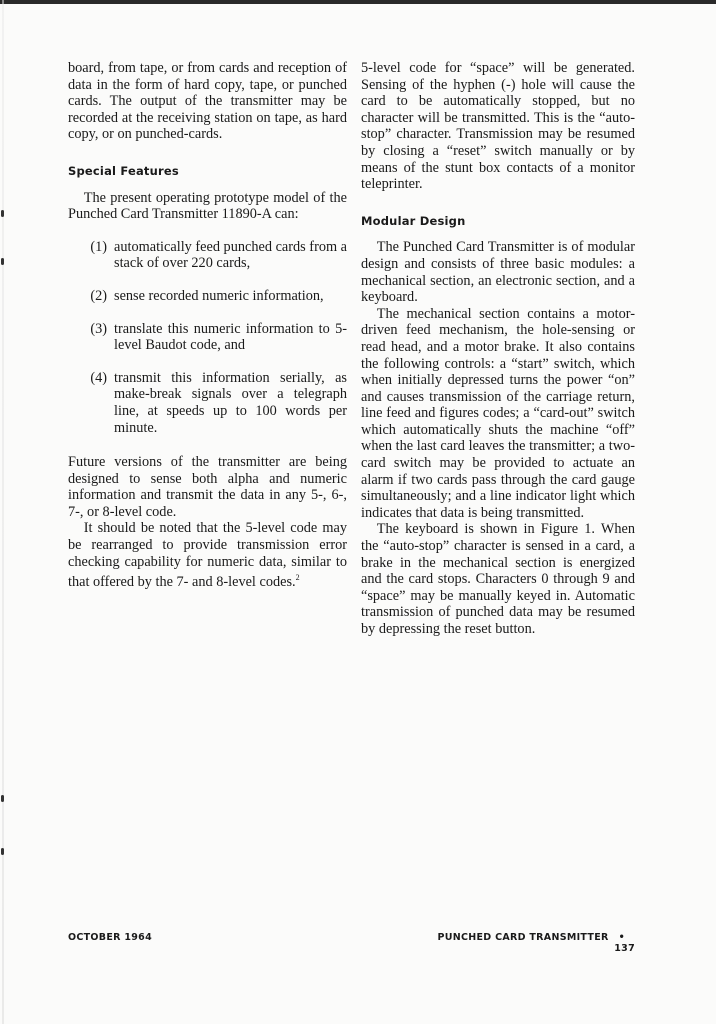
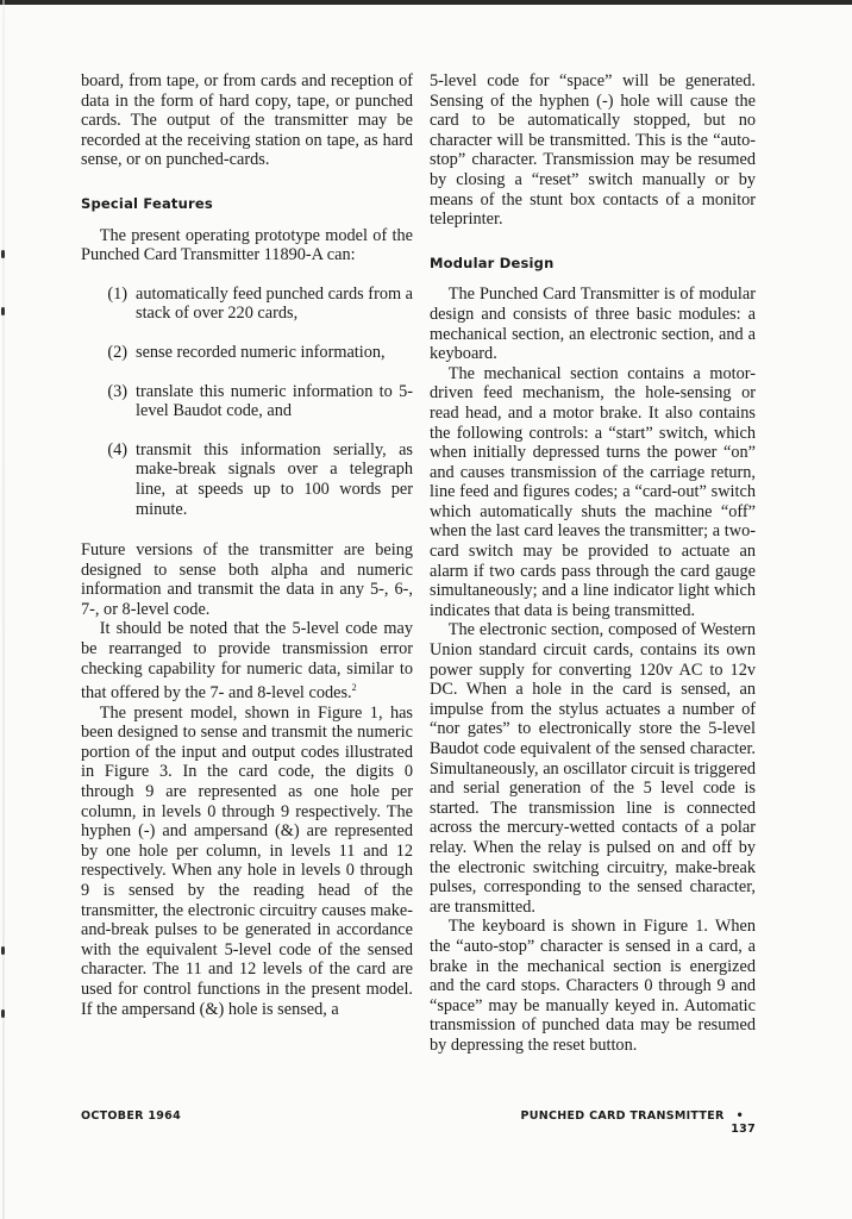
- board, from tape, or from cards and reception of data in the form of hard copy, tape, or punched cards. The output of the transmitter may be recorded at the receiving station on tape, as hard copy, or on punched-cards.
+ board, from tape, or from cards and reception of data in the form of hard copy, tape, or punched cards. The output of the transmitter may be recorded at the receiving station on tape, as hard sense, or on punched-cards.
  Special Features
  The present operating prototype model of the Punched Card Transmitter 11890-A can:
  (1)
  automatically feed punched cards from a stack of over 220 cards,
  (2)
  sense recorded numeric information,
  (3)
  translate this numeric information to 5-level Baudot code, and
  (4)
  transmit this information serially, as make-break signals over a telegraph line, at speeds up to 100 words per minute.
  Future versions of the transmitter are being designed to sense both alpha and numeric information and transmit the data in any 5-, 6-, 7-, or 8-level code.
  It should be noted that the 5-level code may be rearranged to provide transmission error checking capability for numeric data, similar to that offered by the 7- and 8-level codes.2
+ The present model, shown in Figure 1, has been designed to sense and transmit the numeric portion of the input and output codes illustrated in Figure 3. In the card code, the digits 0 through 9 are represented as one hole per column, in levels 0 through 9 respectively. The hyphen (-) and ampersand (&) are represented by one hole per column, in levels 11 and 12 respectively. When any hole in levels 0 through 9 is sensed by the reading head of the transmitter, the electronic circuitry causes make-and-break pulses to be generated in accordance with the equivalent 5-level code of the sensed character. The 11 and 12 levels of the card are used for control functions in the present model. If the ampersand (&) hole is sensed, a
  5-level code for “space” will be generated. Sensing of the hyphen (-) hole will cause the card to be automatically stopped, but no character will be transmitted. This is the “auto-stop” character. Transmission may be resumed by closing a “reset” switch manually or by means of the stunt box contacts of a monitor teleprinter.
  Modular Design
  The Punched Card Transmitter is of modular design and consists of three basic modules: a mechanical section, an electronic section, and a keyboard.
  The mechanical section contains a motor-driven feed mechanism, the hole-sensing or read head, and a motor brake. It also contains the following controls: a “start” switch, which when initially depressed turns the power “on” and causes transmission of the carriage return, line feed and figures codes; a “card-out” switch which automatically shuts the machine “off” when the last card leaves the transmitter; a two-card switch may be provided to actuate an alarm if two cards pass through the card gauge simultaneously; and a line indicator light which indicates that data is being transmitted.
+ The electronic section, composed of Western Union standard circuit cards, contains its own power supply for converting 120v AC to 12v DC. When a hole in the card is sensed, an impulse from the stylus actuates a number of “nor gates” to electronically store the 5-level Baudot code equivalent of the sensed character. Simultaneously, an oscillator circuit is triggered and serial generation of the 5 level code is started. The transmission line is connected across the mercury-wetted contacts of a polar relay. When the relay is pulsed on and off by the electronic switching circuitry, make-break pulses, corresponding to the sensed character, are transmitted.
  The keyboard is shown in Figure 1. When the “auto-stop” character is sensed in a card, a brake in the mechanical section is energized and the card stops. Characters 0 through 9 and “space” may be manually keyed in. Automatic transmission of punched data may be resumed by depressing the reset button.
  OCTOBER 1964
  PUNCHED CARD TRANSMITTER •137
